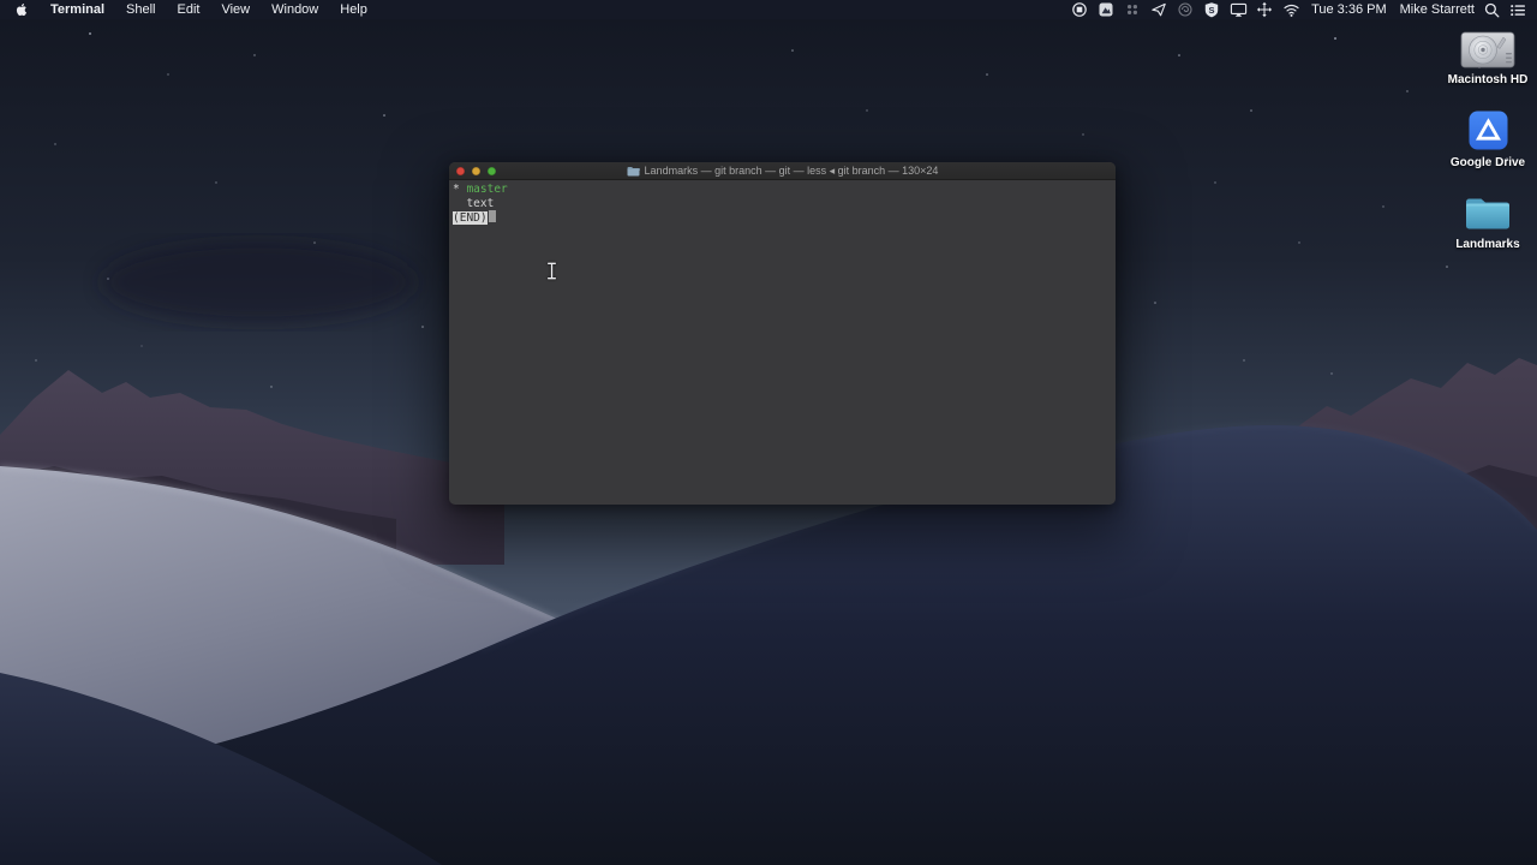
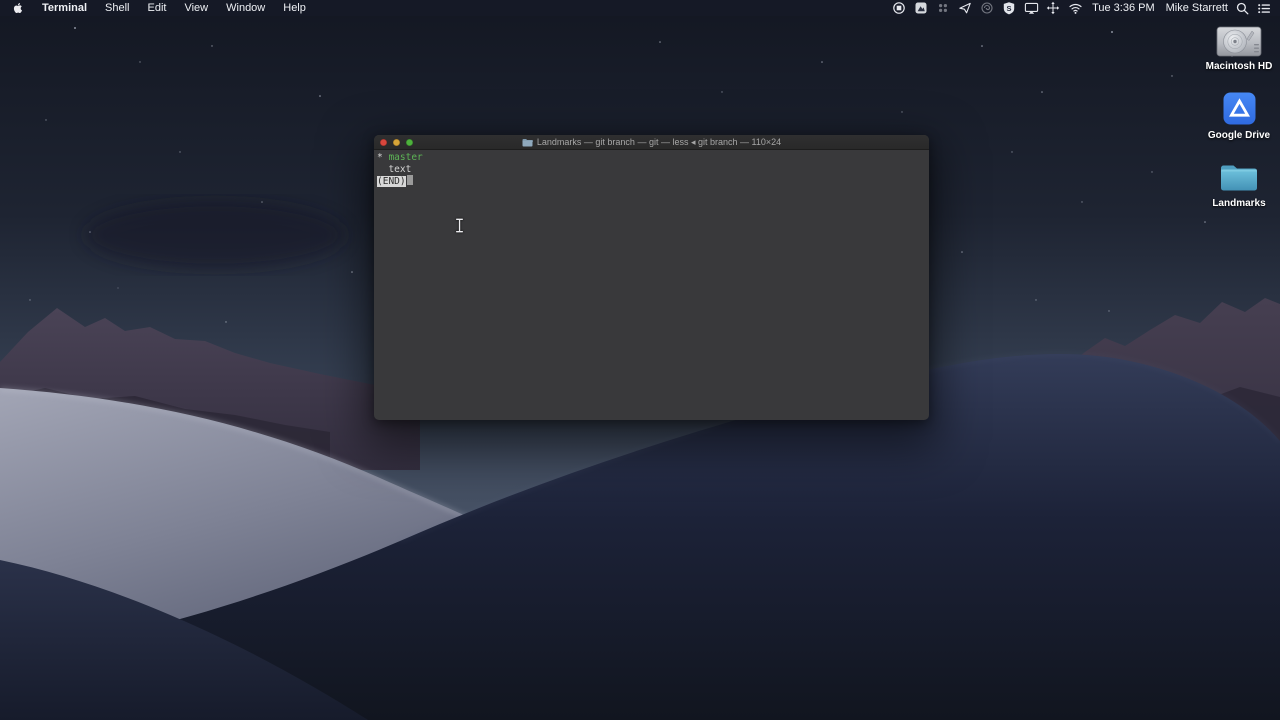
  Terminal
  Shell
  Edit
  View
  Window
  Help
  S
  Tue 3:36 PM
  Mike Starrett
  Macintosh HD
  Google Drive
  Landmarks
- Landmarks — git branch — git — less ◂ git branch — 130×24
+ Landmarks — git branch — git — less ◂ git branch — 110×24
  * master
  text
  (END)
